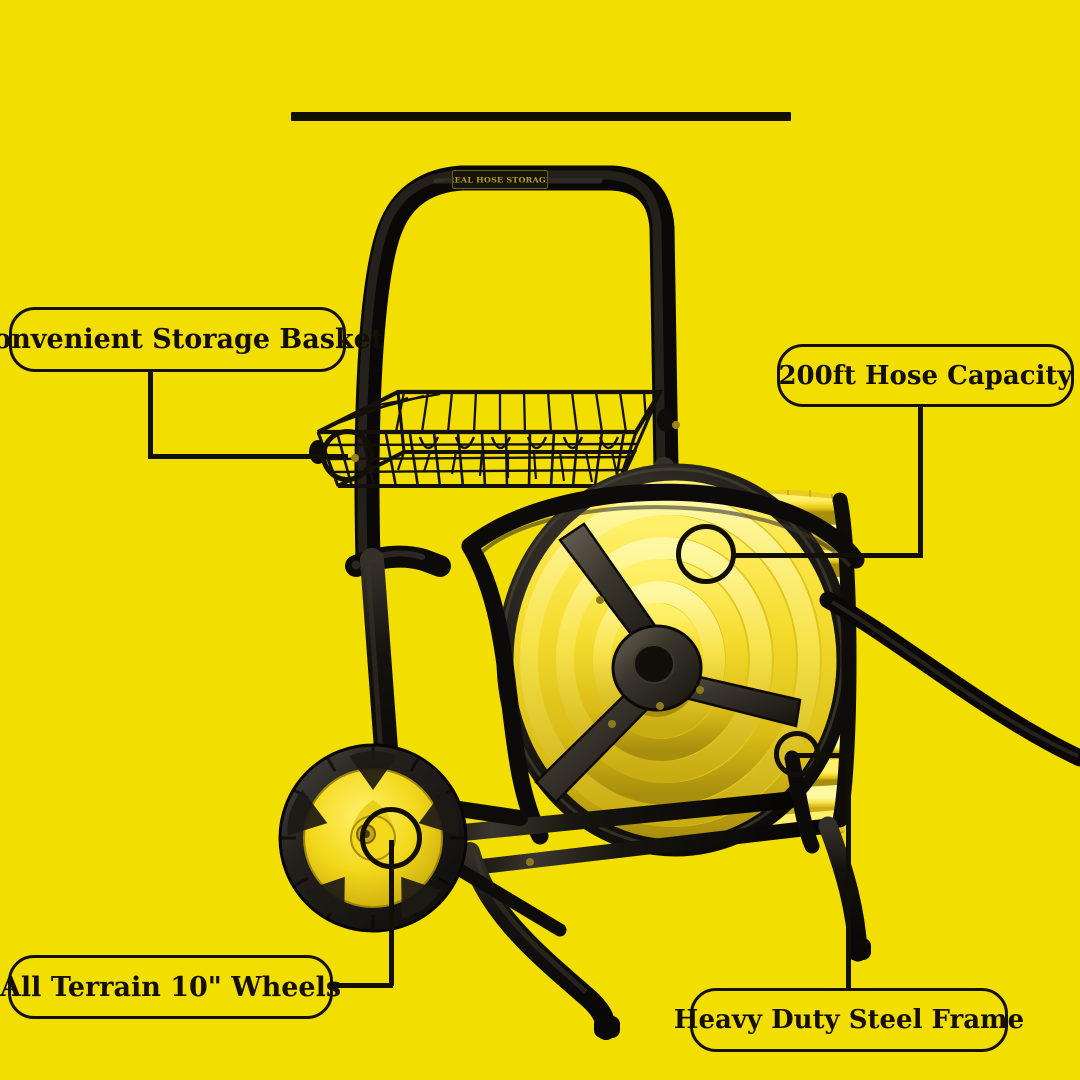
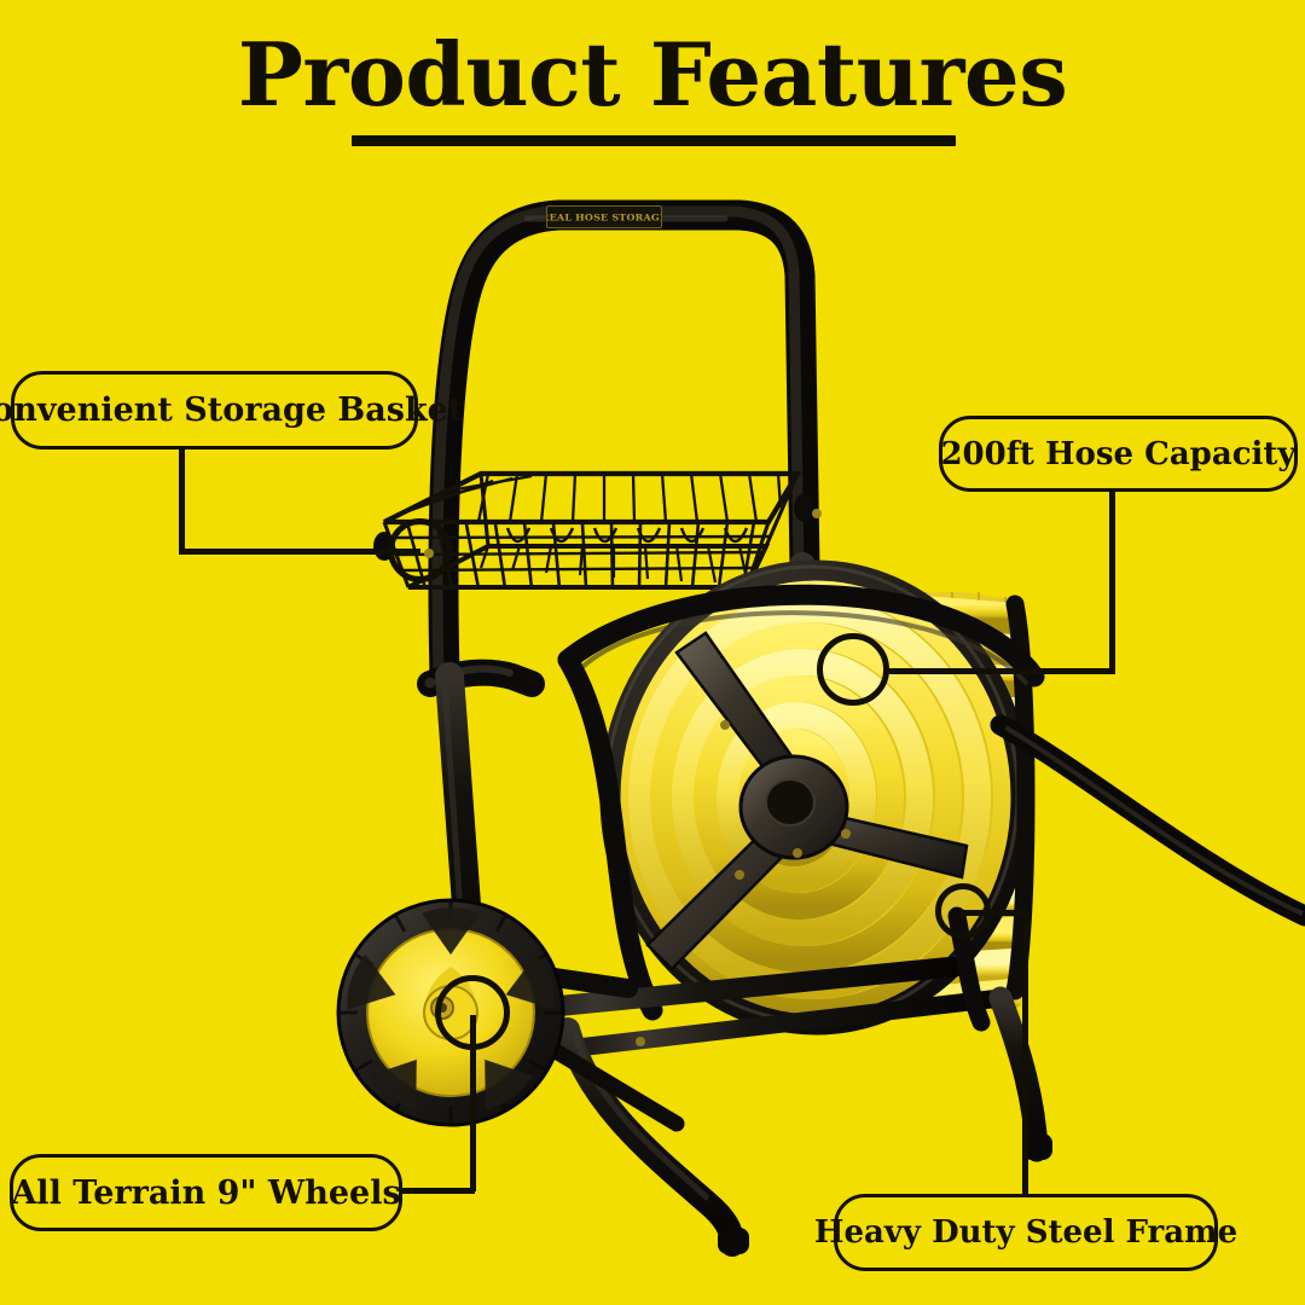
  EAL HOSE STORAG
+ Product Features
  onvenient Storage Basket
  200ft Hose Capacity
- All Terrain 10" Wheels
+ All Terrain 9" Wheels
  Heavy Duty Steel Frame
